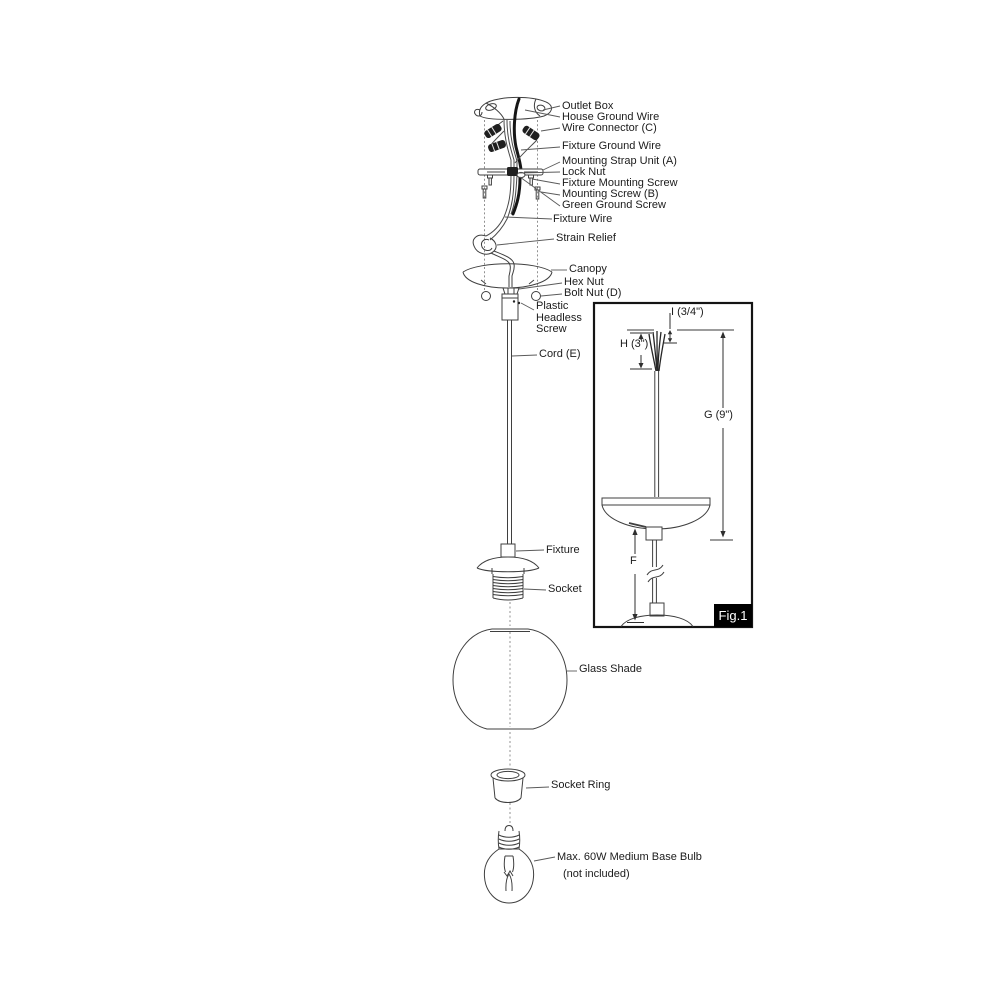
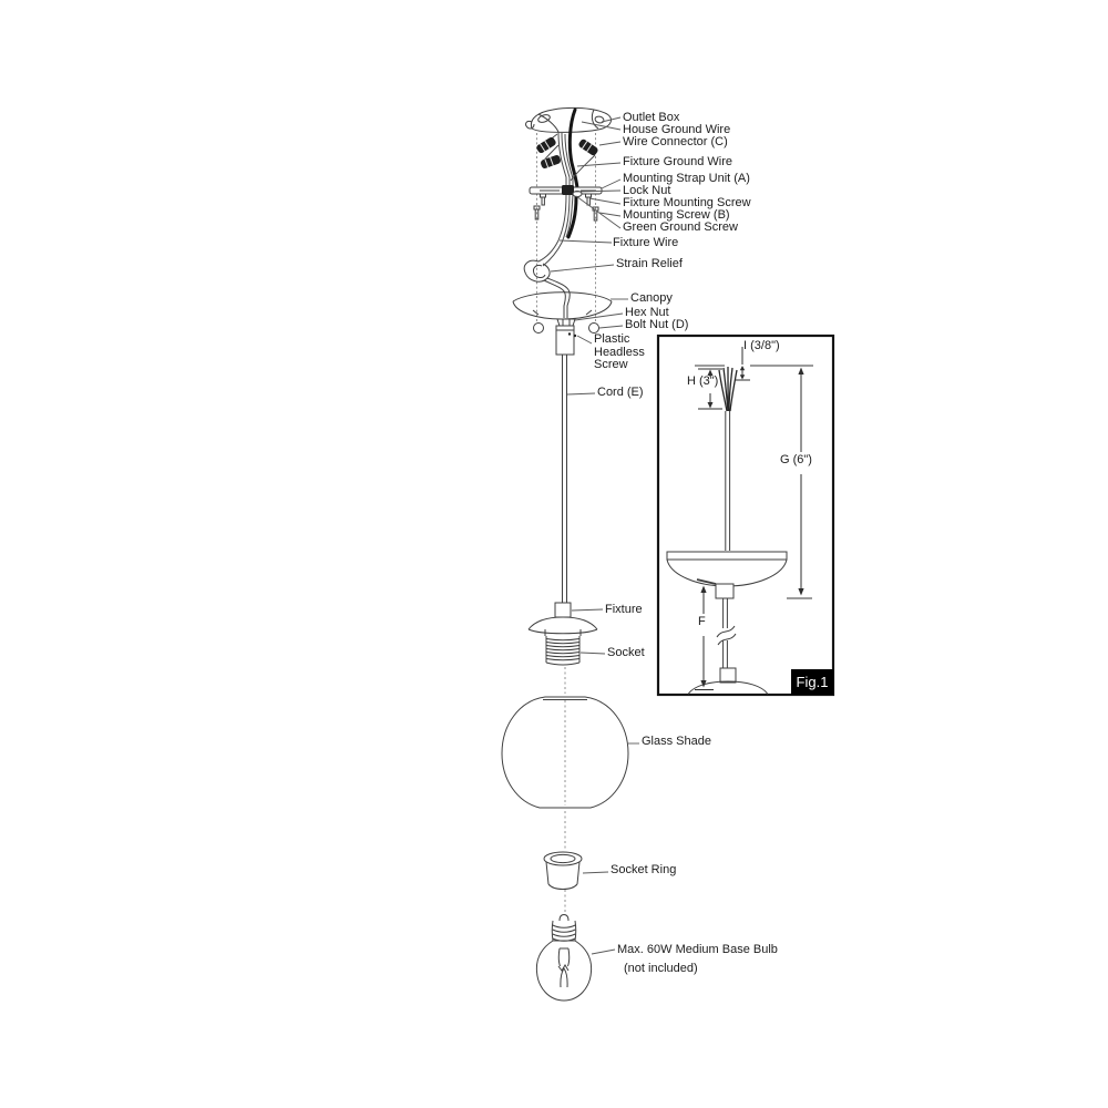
  Outlet Box
  House Ground Wire
  Wire Connector (C)
  Fixture Ground Wire
  Mounting Strap Unit (A)
  Lock Nut
  Fixture Mounting Screw
  Mounting Screw (B)
  Green Ground Screw
  Fixture Wire
  Strain Relief
  Canopy
  Hex Nut
  Bolt Nut (D)
  Plastic
  Headless
  Screw
  Cord (E)
  Fixture
  Socket
  Glass Shade
  Socket Ring
  Max. 60W Medium Base Bulb
  (not included)
- I (3/4")
+ I (3/8")
  H (3")
- G (9")
+ G (6")
  F
  Fig.1
